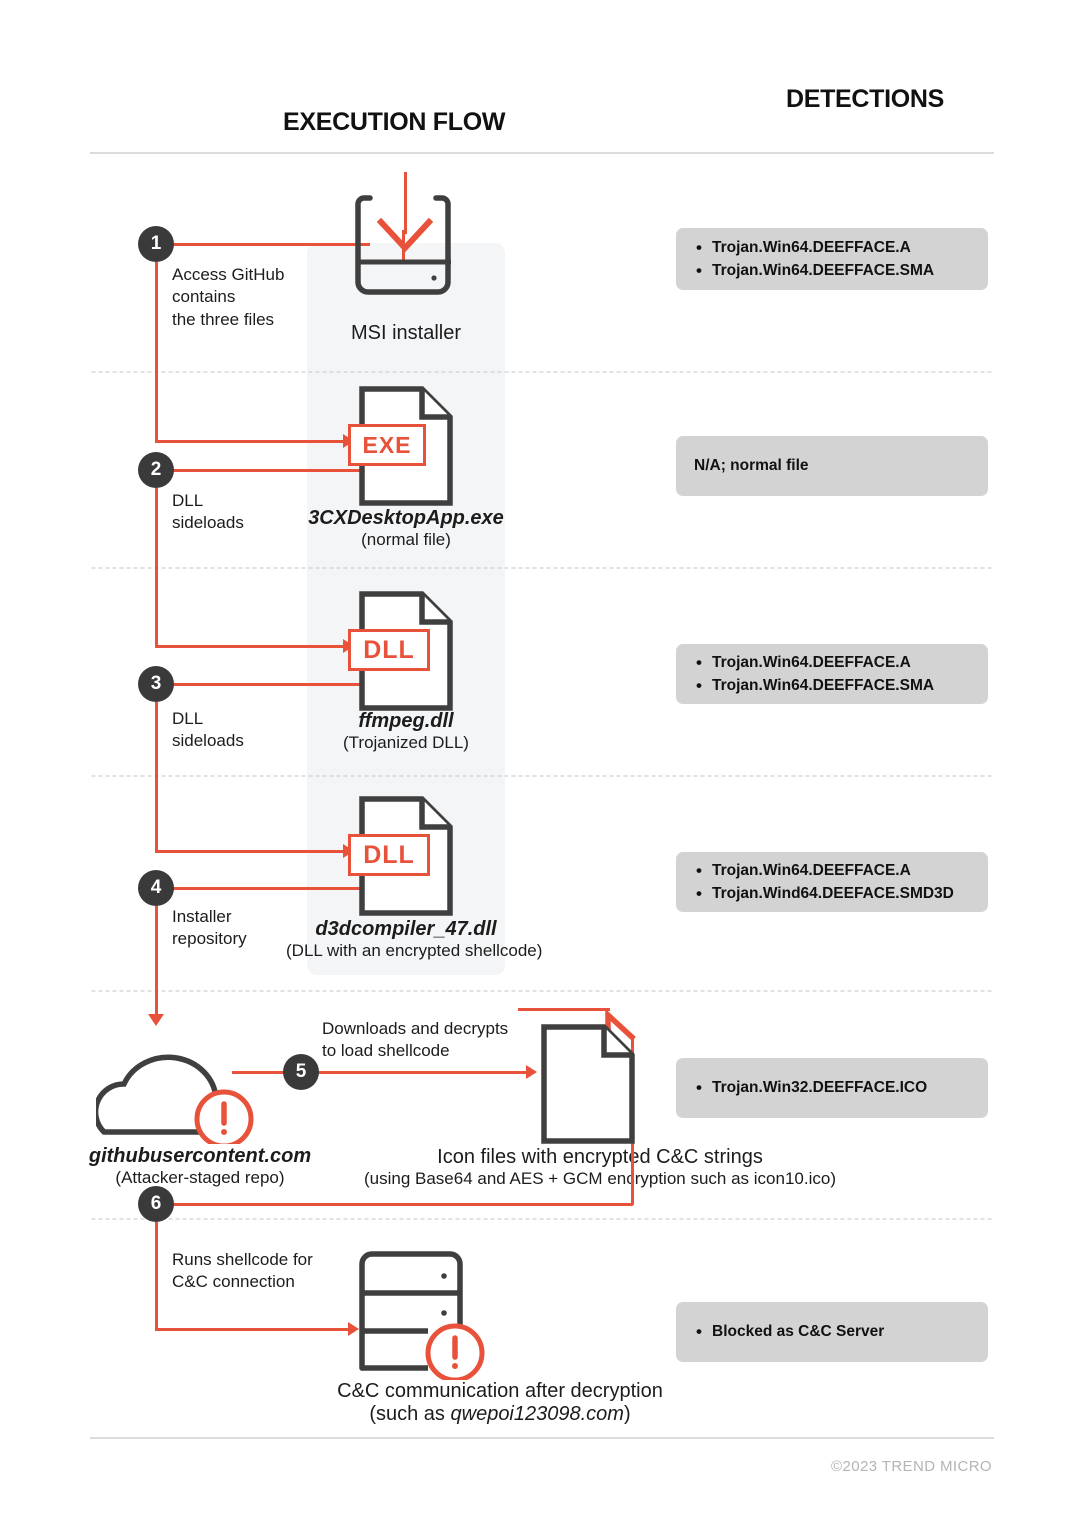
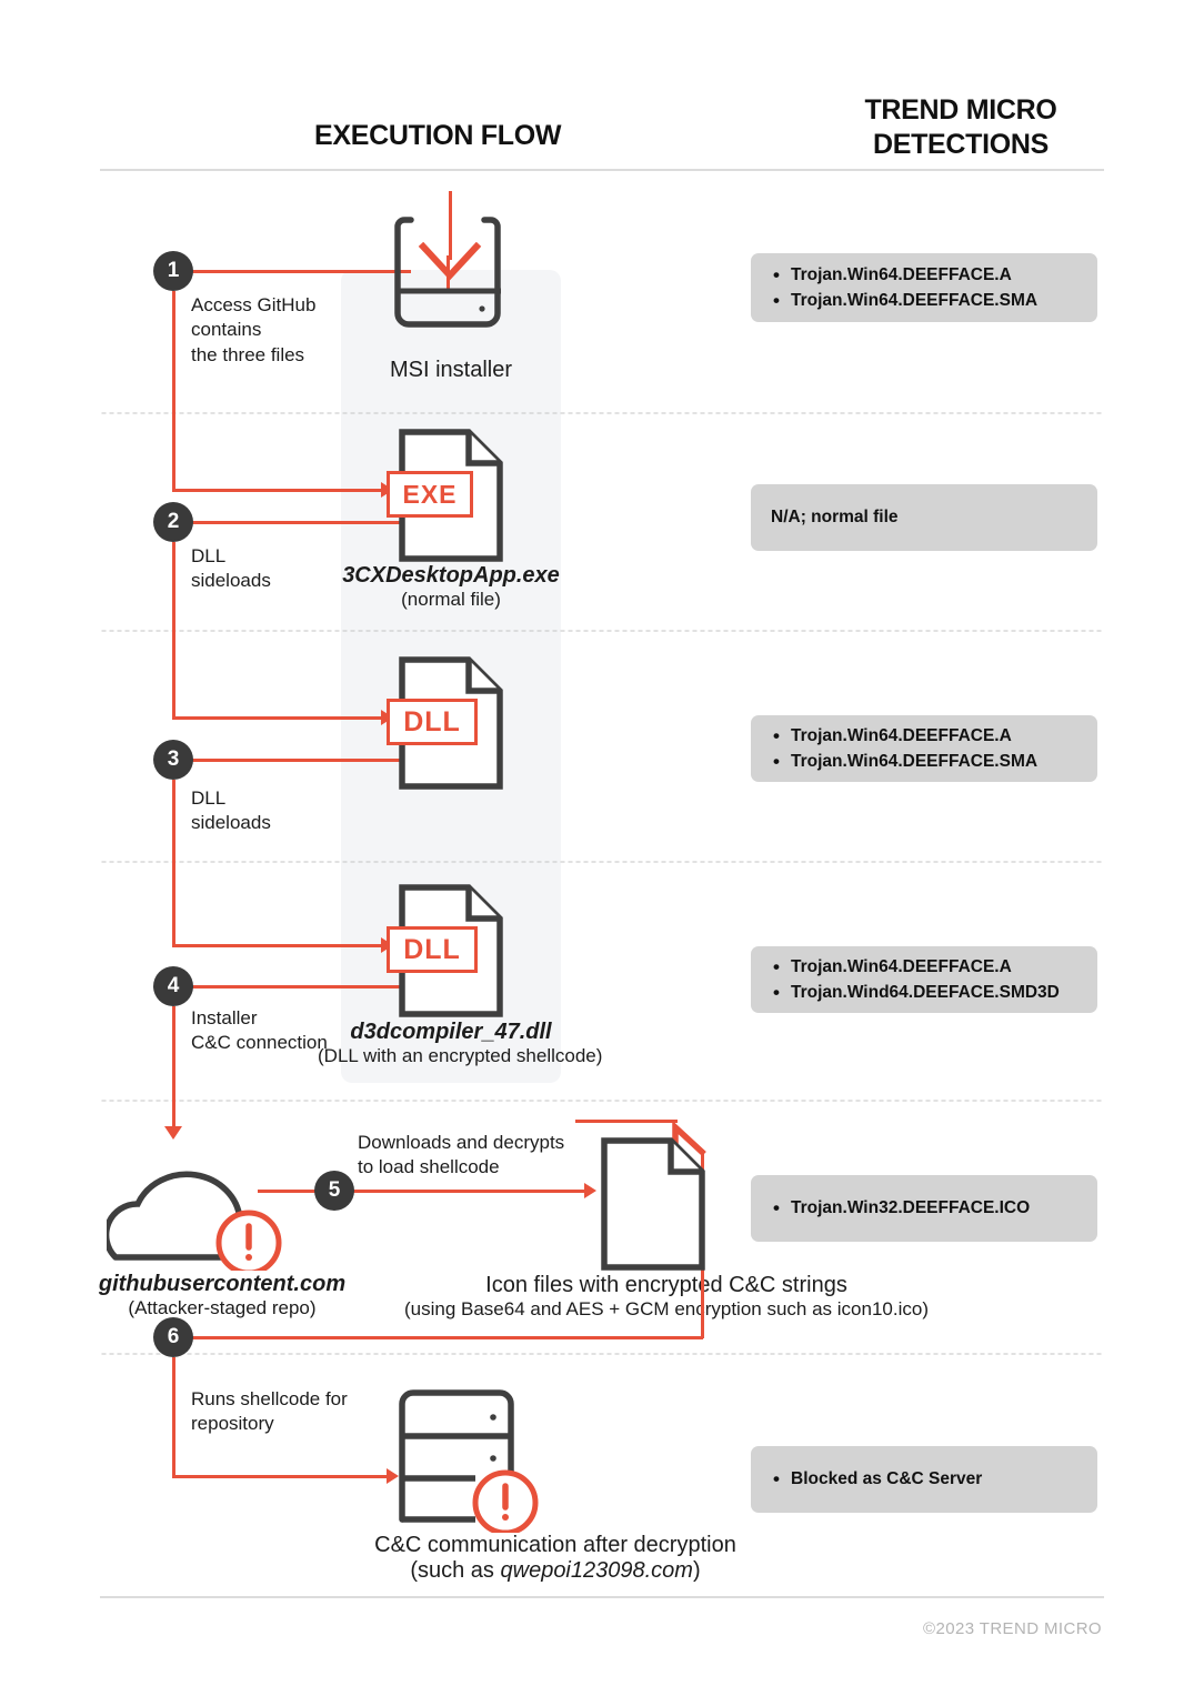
  EXECUTION FLOW
+ TREND MICRO
  DETECTIONS
  1
  Access GitHub
  contains
  the three files
  MSI installer
  Trojan.Win64.DEEFFACE.A
  Trojan.Win64.DEEFFACE.SMA
  EXE
  2
  DLL
  sideloads
  3CXDesktopApp.exe
  (normal file)
  N/A; normal file
  DLL
  3
  DLL
  sideloads
- ffmpeg.dll
- (Trojanized DLL)
  Trojan.Win64.DEEFFACE.A
  Trojan.Win64.DEEFFACE.SMA
  DLL
  4
  Installer
- repository
+ C&C connection
  d3dcompiler_47.dll
  (DLL with an encrypted shellcode)
  Trojan.Win64.DEEFFACE.A
  Trojan.Wind64.DEEFACE.SMD3D
  githubusercontent.com
  (Attacker-staged repo)
  5
  Downloads and decrypts
  to load shellcode
  Icon files with encrypted C&C strings
  (using Base64 and AES + GCM enryption such as icon10.ico)
  Trojan.Win32.DEEFFACE.ICO
  6
  Runs shellcode for
- C&C connection
+ repository
  C&C communication after decryption
  (such as qwepoi123098.com)
  Blocked as C&C Server
  ©2023 TREND MICRO
